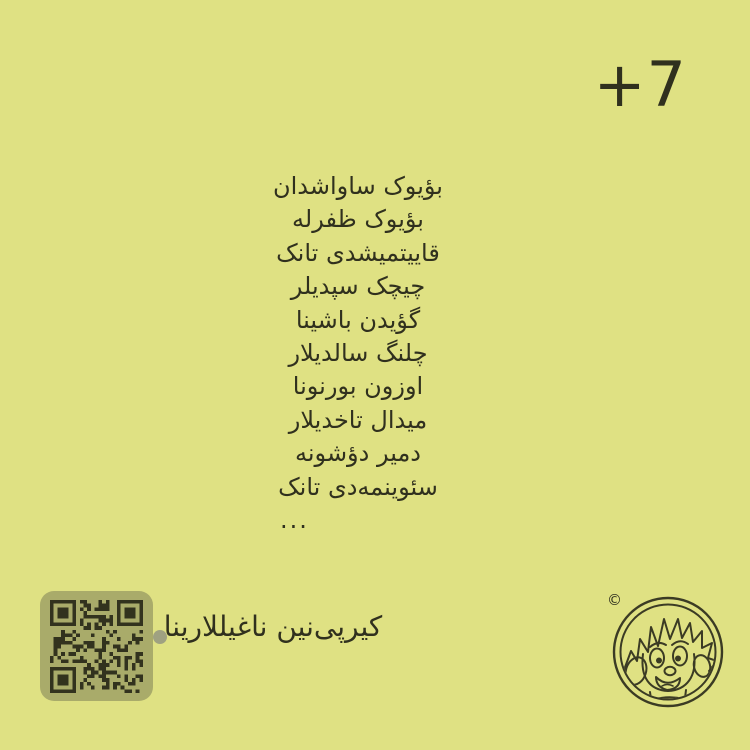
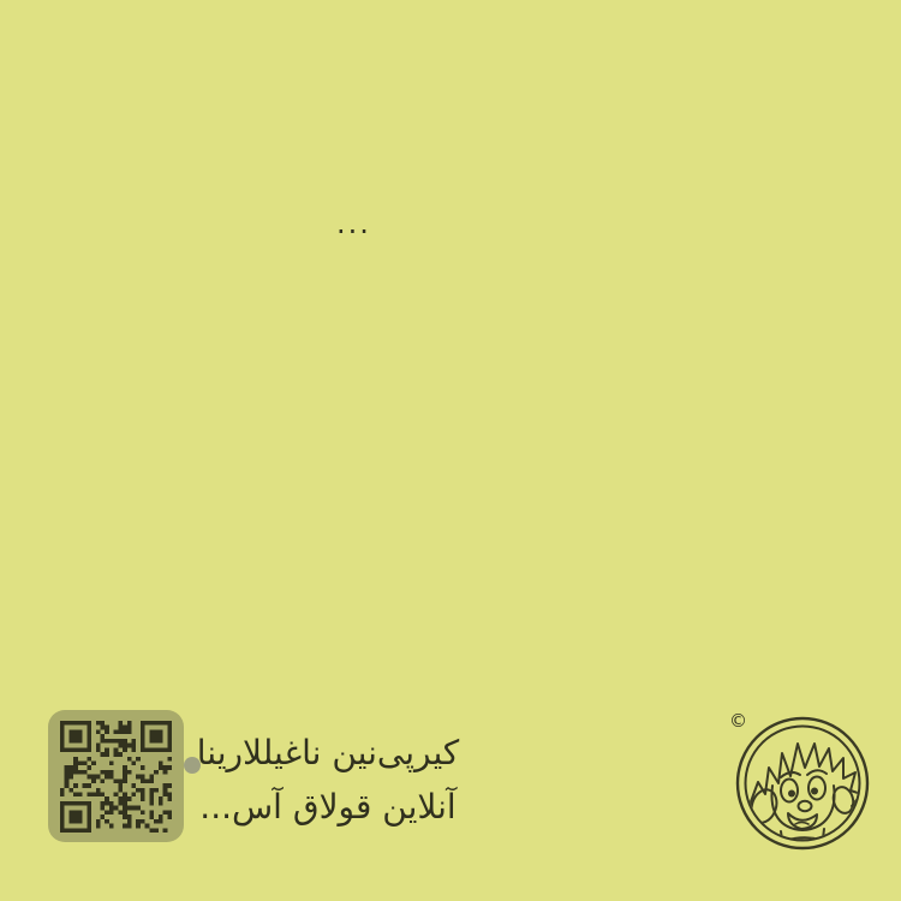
- +7
- بؤیوک ساواشدان
- بؤیوک ظفرله
- قاییتمیشدی تانک
- چیچک سپدیلر
- گؤیدن باشینا
- چلنگ سالدیلار
- اوزون بورنونا
- میدال تاخدیلار
- دمیر دؤشونه
- سئوینمه‌دی تانک
  ...
  کیرپی‌نین ناغیللارینا
+ آنلاین قولاق آس...
  ©
